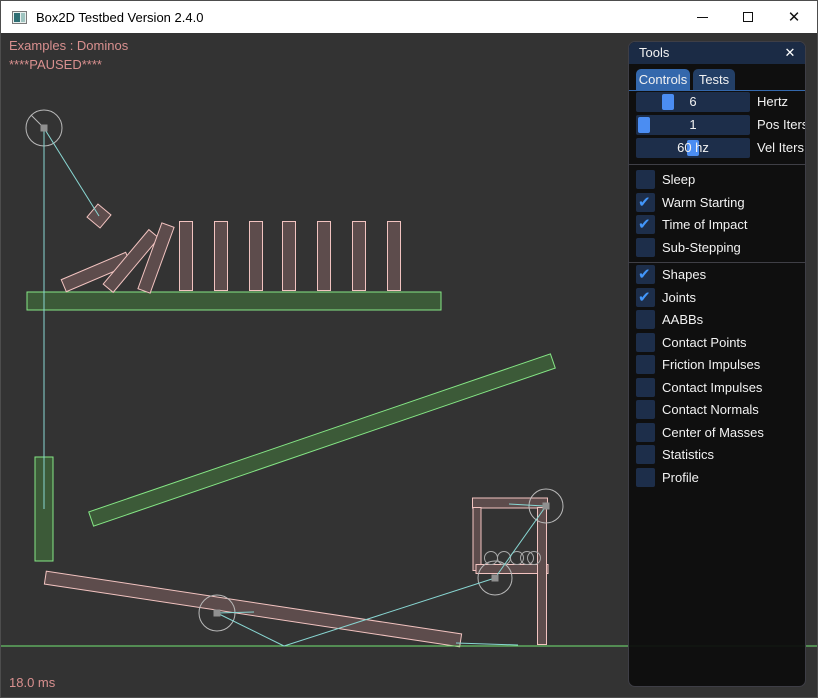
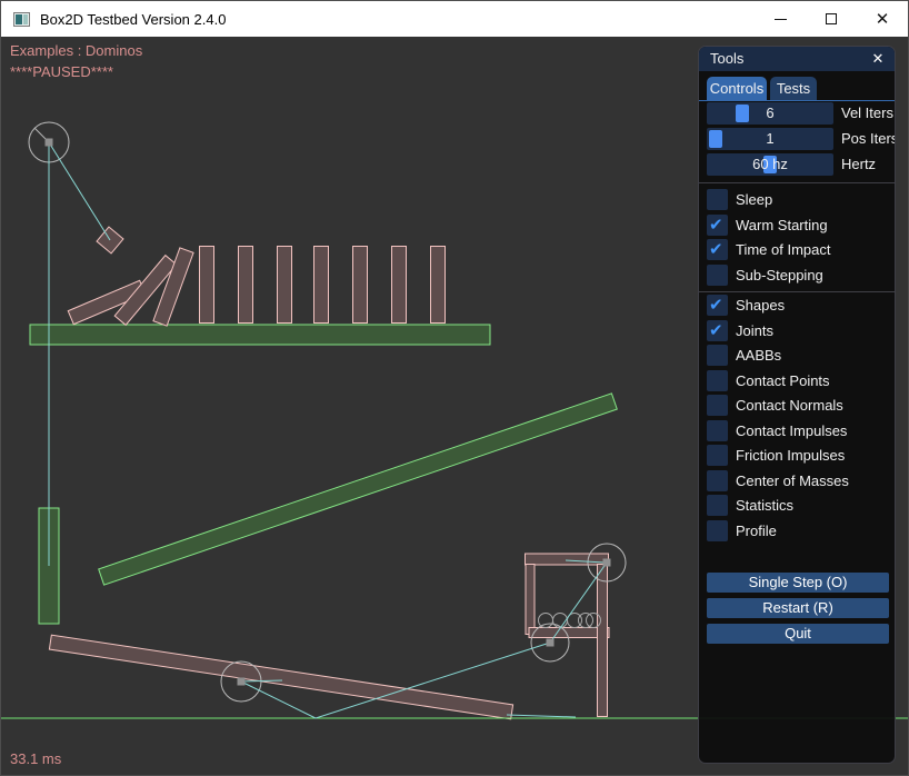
  Examples : Dominos
  ****PAUSED****
- 18.0 ms
+ 33.1 ms
  Box2D Testbed Version 2.4.0
  ✕
  Tools
  ✕
  Controls
  Tests
  6
- Hertz
+ Vel Iters
  1
  Pos Iter
  60 hz
- Vel Iters
+ Hertz
  Sleep
  Warm Starting
  Time of Impact
  Sub-Stepping
  Shapes
  Joints
  AABBs
  Contact Points
- Friction Impulses
+ Contact Normals
  Contact Impulses
- Contact Normals
+ Friction Impulses
  Center of Masses
  Statistics
  Profile
+ Single Step (O)
+ Restart (R)
+ Quit
